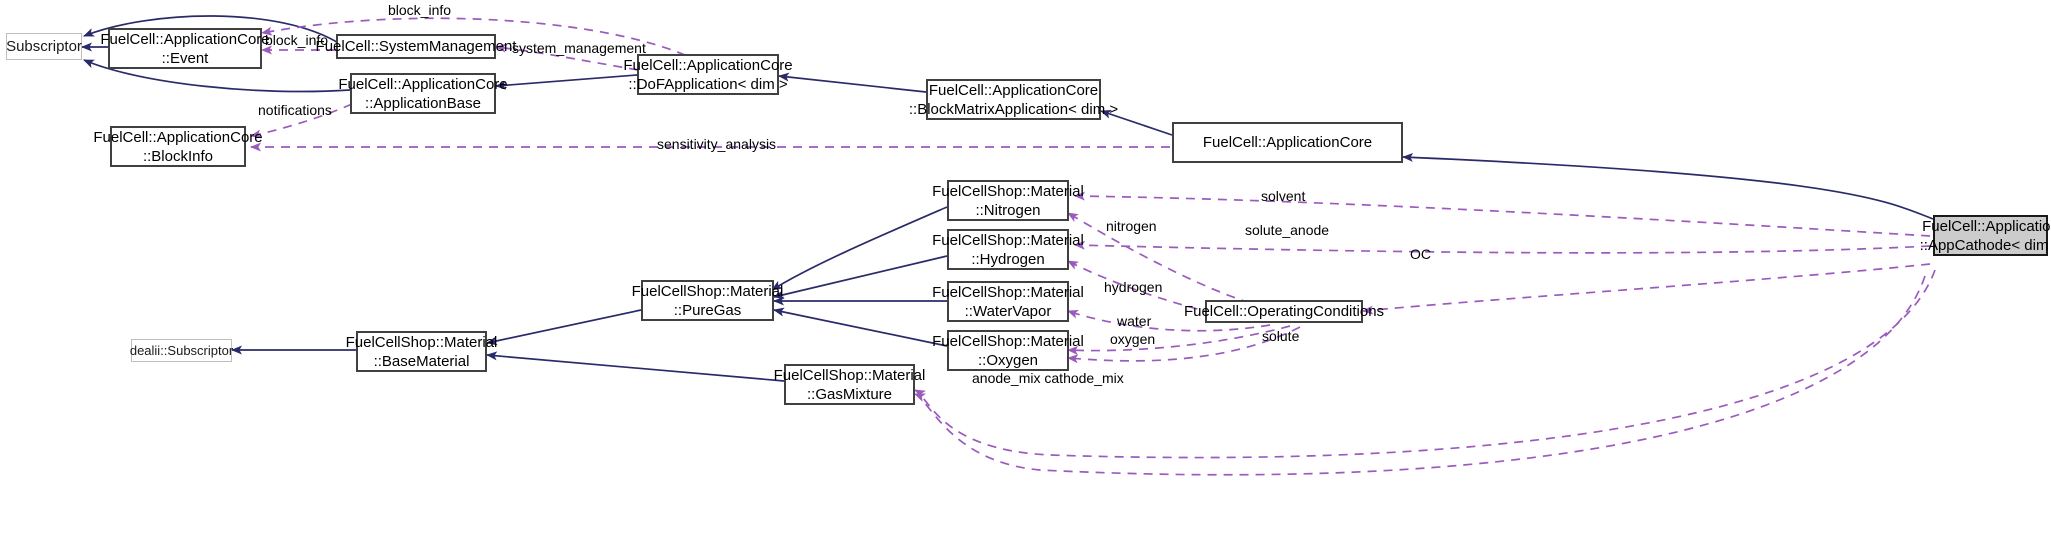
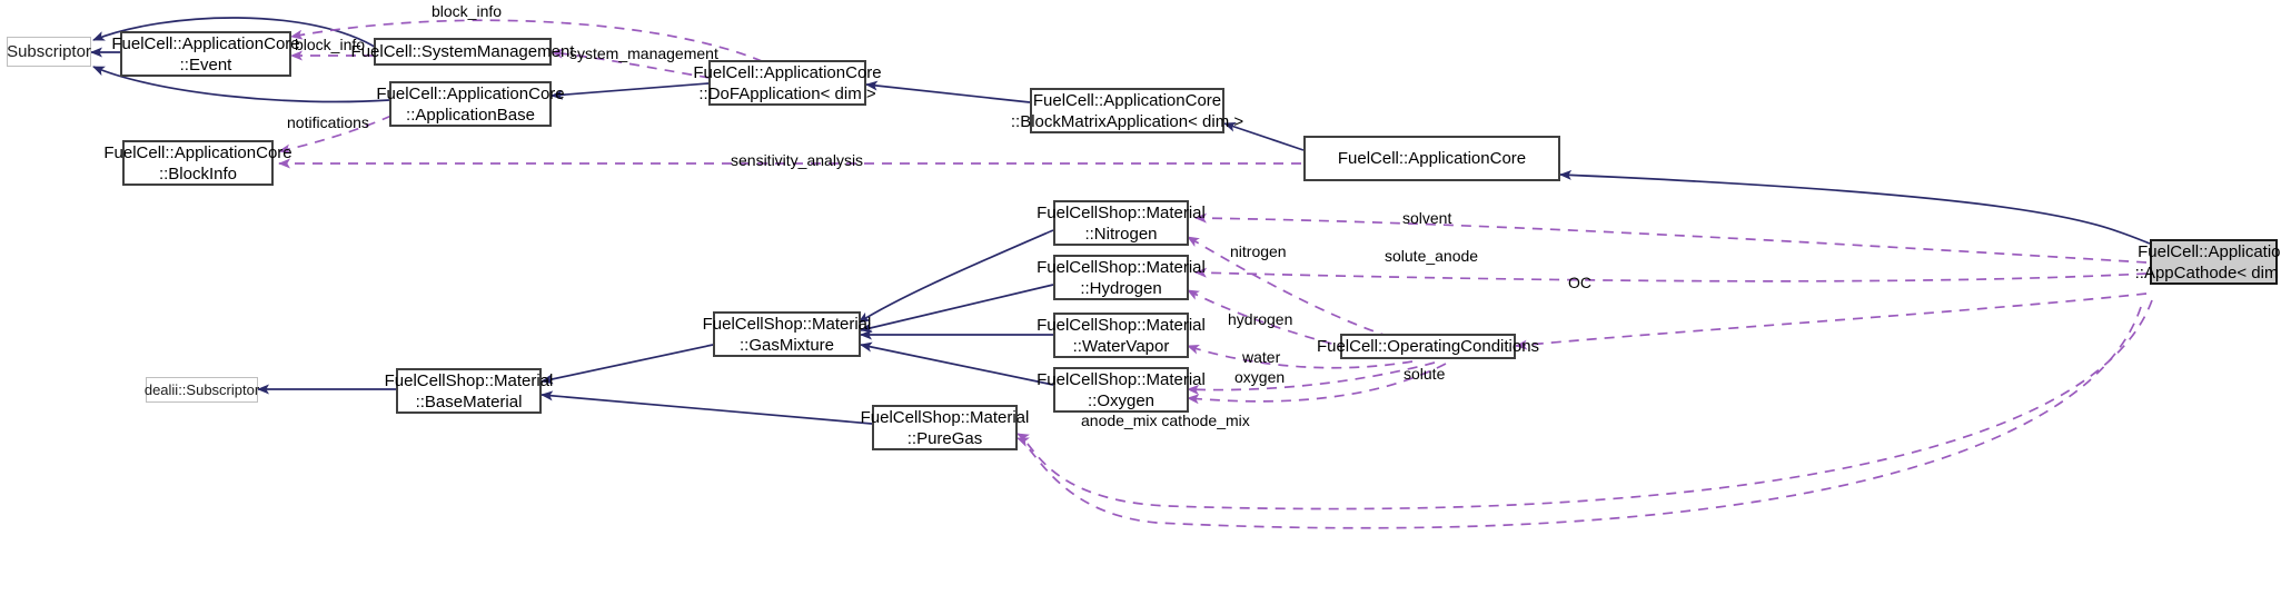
  Subscriptor
  FuelCell::ApplicationCore
  ::Event
  FuelCell::SystemManagement
  FuelCell::ApplicationCore
  ::ApplicationBase
  FuelCell::ApplicationCore
  ::DoFApplication< dim >
  FuelCell::ApplicationCore
  ::BlockMatrixApplication< dim >
  FuelCell::ApplicationCore
  FuelCell::ApplicationCore
  ::BlockInfo
  FuelCell::Applicatio
  ::AppCathode< dim
  FuelCellShop::Material
  ::Nitrogen
  FuelCellShop::Material
  ::Hydrogen
  FuelCellShop::Material
  ::WaterVapor
  FuelCellShop::Material
  ::Oxygen
  FuelCellShop::Material
- ::PureGas
+ ::GasMixture
  FuelCellShop::Material
  ::BaseMaterial
  FuelCellShop::Material
- ::GasMixture
+ ::PureGas
  dealii::Subscriptor
  FuelCell::OperatingConditions
  block_info
  block_info
  system_management
  notifications
  sensitivity_analysis
  solvent
  solute_anode
  nitrogen
  hydrogen
  water
  oxygen
  OC
  solute
  anode_mix cathode_mix
